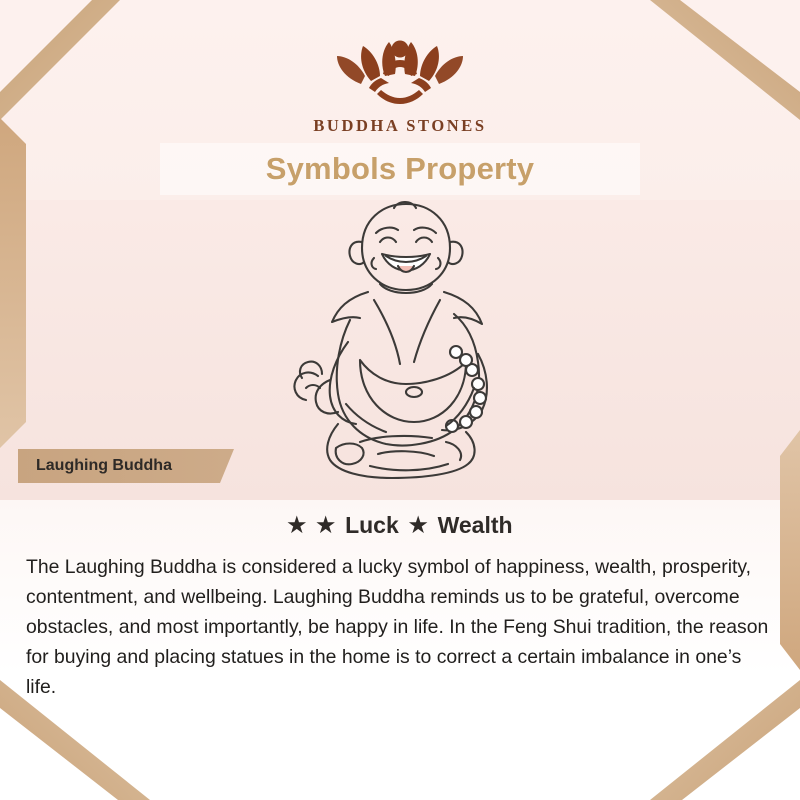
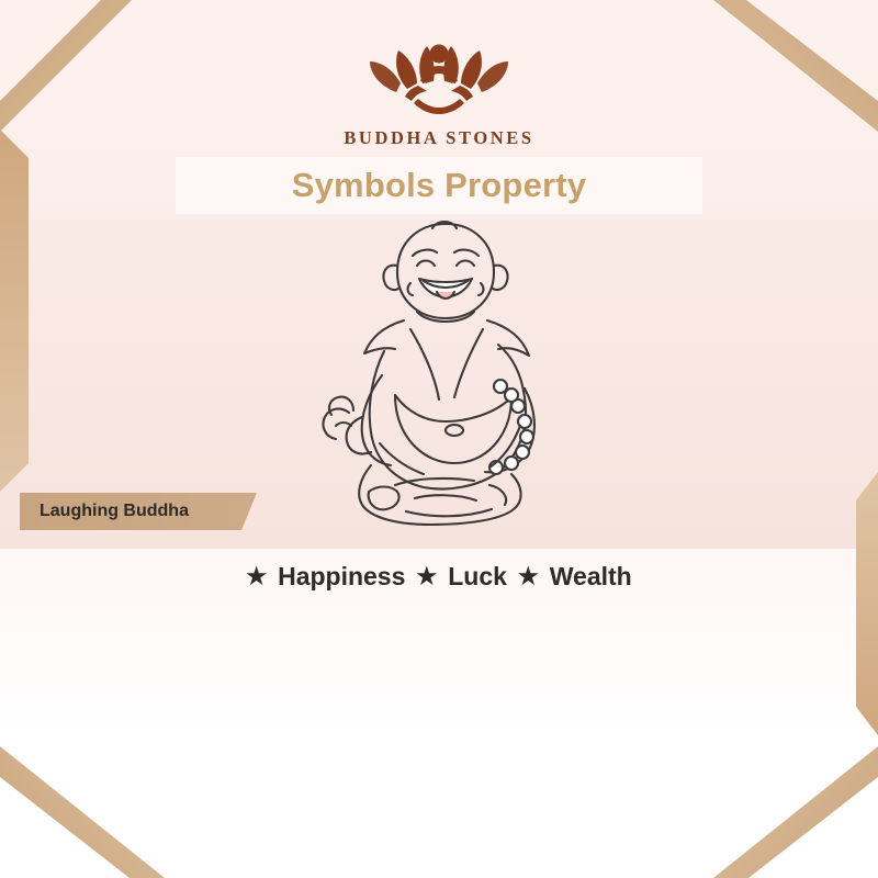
  BUDDHA STONES
  Symbols Property
  Laughing Buddha
  ★
+ Happiness
  ★
  Luck
  ★
  Wealth
- The Laughing Buddha is considered a lucky symbol of happiness, wealth, prosperity, contentment, and wellbeing. Laughing Buddha reminds us to be grateful, overcome obstacles, and most importantly, be happy in life. In the Feng Shui tradition, the reason for buying and placing statues in the home is to correct a certain imbalance in one’s life.
